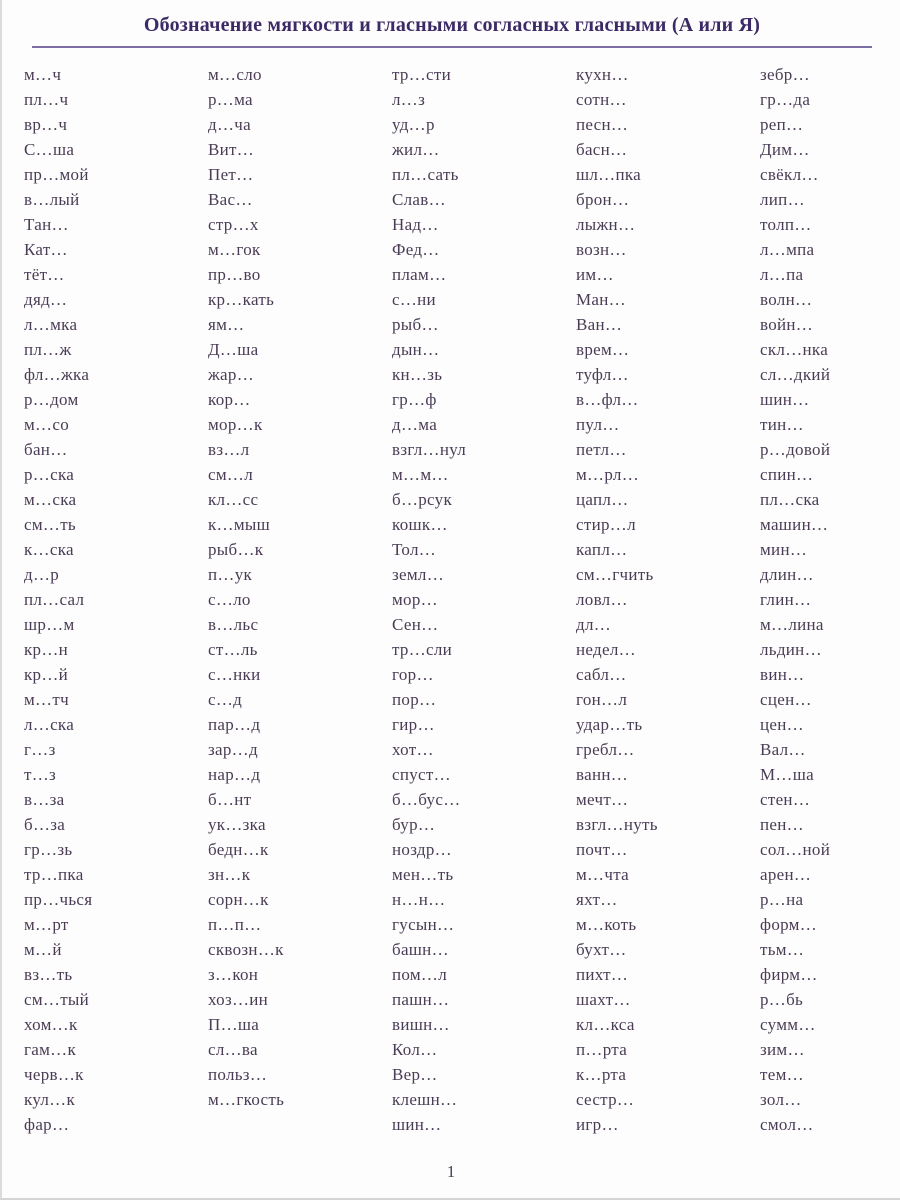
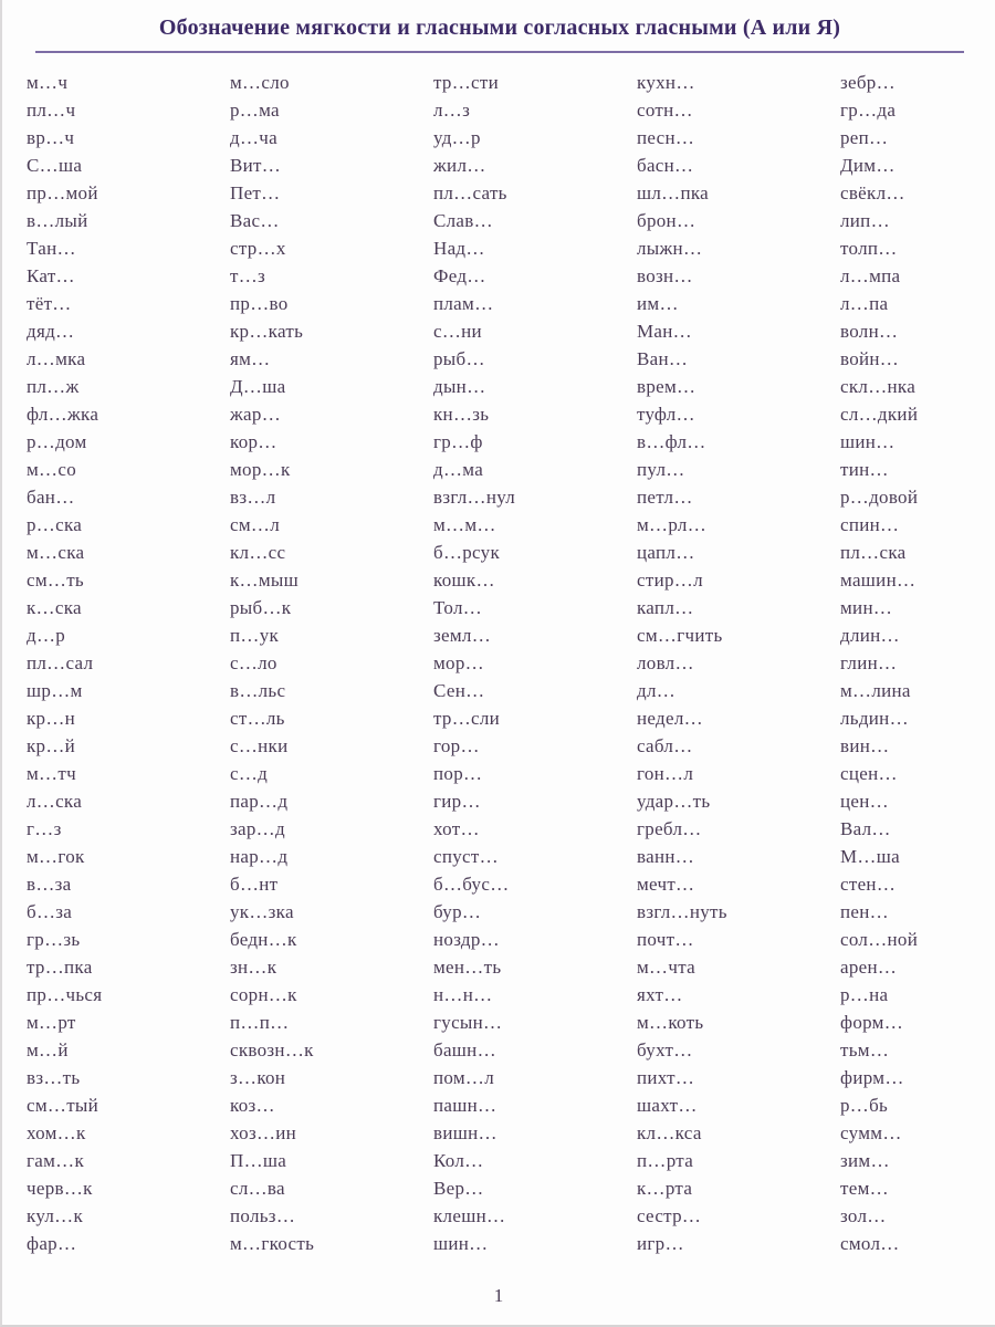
  Обозначение мягкости и гласными согласных гласными (А или Я)
  м…ч
  пл…ч
  вр…ч
  С…ша
  пр…мой
  в…лый
  Тан…
  Кат…
  тёт…
  дяд…
  л…мка
  пл…ж
  фл…жка
  р…дом
  м…со
  бан…
  р…ска
  м…ска
  см…ть
  к…ска
  д…р
  пл…сал
  шр…м
  кр…н
  кр…й
  м…тч
  л…ска
  г…з
- т…з
+ м…гок
  в…за
  б…за
  гр…зь
  тр…пка
  пр…чься
  м…рт
  м…й
  вз…ть
  см…тый
  хом…к
  гам…к
  черв…к
  кул…к
  фар…
  м…сло
  р…ма
  д…ча
  Вит…
  Пет…
  Вас…
  стр…х
- м…гок
+ т…з
  пр…во
  кр…кать
  ям…
  Д…ша
  жар…
  кор…
  мор…к
  вз…л
  см…л
  кл…сс
  к…мыш
  рыб…к
  п…ук
  с…ло
  в…льс
  ст…ль
  с…нки
  с…д
  пар…д
  зар…д
  нар…д
  б…нт
  ук…зка
  бедн…к
  зн…к
  сорн…к
  п…п…
  сквозн…к
  з…кон
+ коз…
  хоз…ин
  П…ша
  сл…ва
  польз…
  м…гкость
  тр…сти
  л…з
  уд…р
  жил…
  пл…сать
  Слав…
  Над…
  Фед…
  плам…
  с…ни
  рыб…
  дын…
  кн…зь
  гр…ф
  д…ма
  взгл…нул
  м…м…
  б…рсук
  кошк…
  Тол…
  земл…
  мор…
  Сен…
  тр…сли
  гор…
  пор…
  гир…
  хот…
  спуст…
  б…бус…
  бур…
  ноздр…
  мен…ть
  н…н…
  гусын…
  башн…
  пом…л
  пашн…
  вишн…
  Кол…
  Вер…
  клешн…
  шин…
  кухн…
  сотн…
  песн…
  басн…
  шл…пка
  брон…
  лыжн…
  возн…
  им…
  Ман…
  Ван…
  врем…
  туфл…
  в…фл…
  пул…
  петл…
  м…рл…
  цапл…
  стир…л
  капл…
  см…гчить
  ловл…
  дл…
  недел…
  сабл…
  гон…л
  удар…ть
  гребл…
  ванн…
  мечт…
  взгл…нуть
  почт…
  м…чта
  яхт…
  м…коть
  бухт…
  пихт…
  шахт…
  кл…кса
  п…рта
  к…рта
  сестр…
  игр…
  зебр…
  гр…да
  реп…
  Дим…
  свёкл…
  лип…
  толп…
  л…мпа
  л…па
  волн…
  войн…
  скл…нка
  сл…дкий
  шин…
  тин…
  р…довой
  спин…
  пл…ска
  машин…
  мин…
  длин…
  глин…
  м…лина
  льдин…
  вин…
  сцен…
  цен…
  Вал…
  М…ша
  стен…
  пен…
  сол…ной
  арен…
  р…на
  форм…
  тьм…
  фирм…
  р…бь
  сумм…
  зим…
  тем…
  зол…
  смол…
  1
